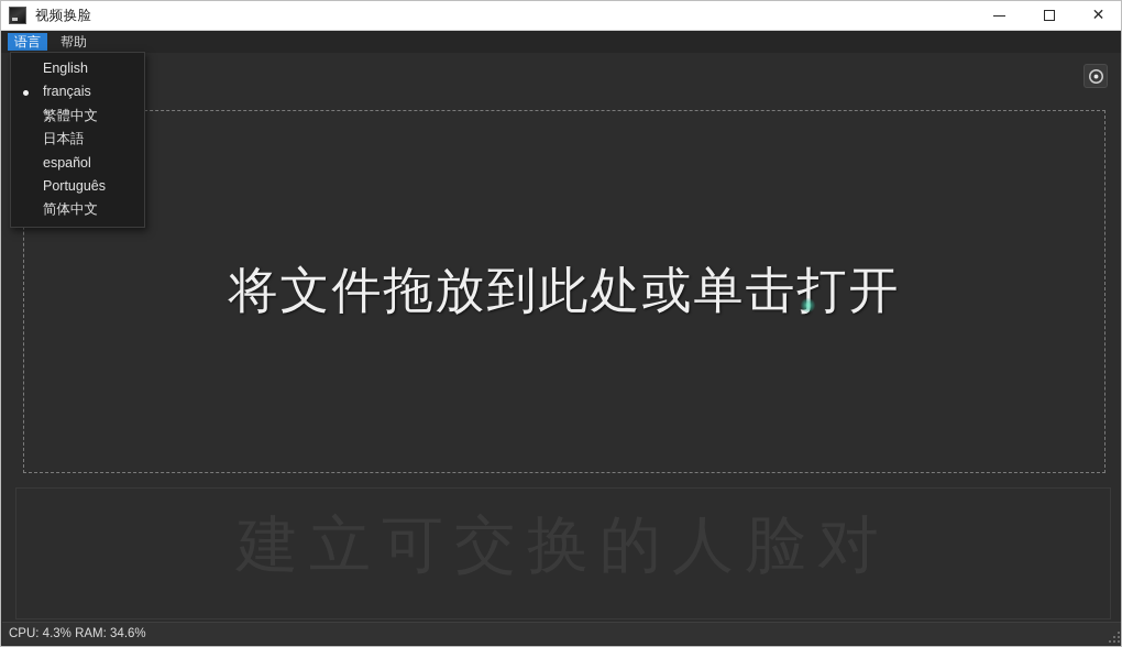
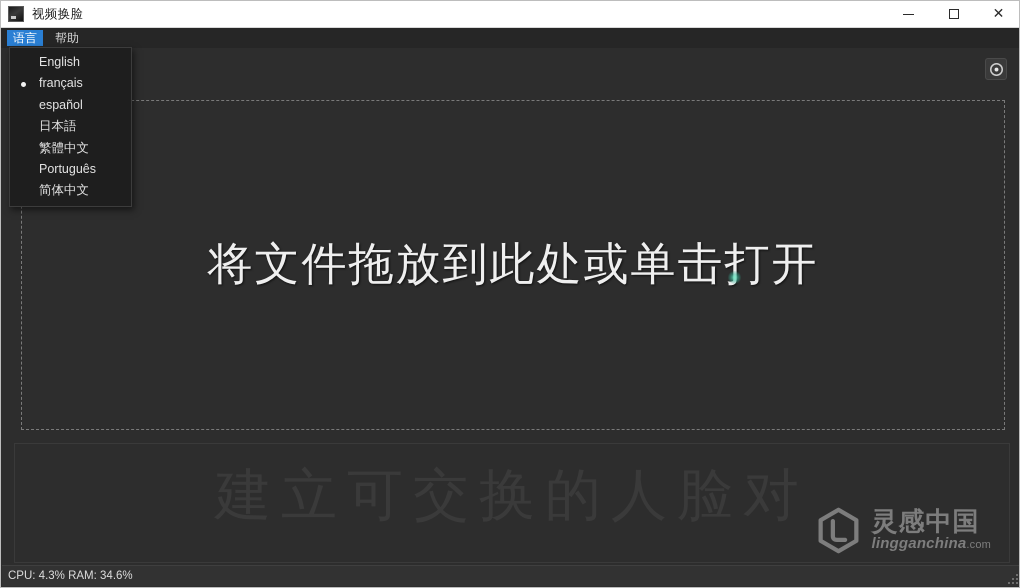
  视频换脸
  ✕
  语言
  帮助
  English
  français
- 繁體中文
+ español
  日本語
- español
+ 繁體中文
  Português
  简体中文
  将文件拖放到此处或单击打开
+ 灵感中国
+ lingganchina.com
  CPU: 4.3% RAM: 34.6%
